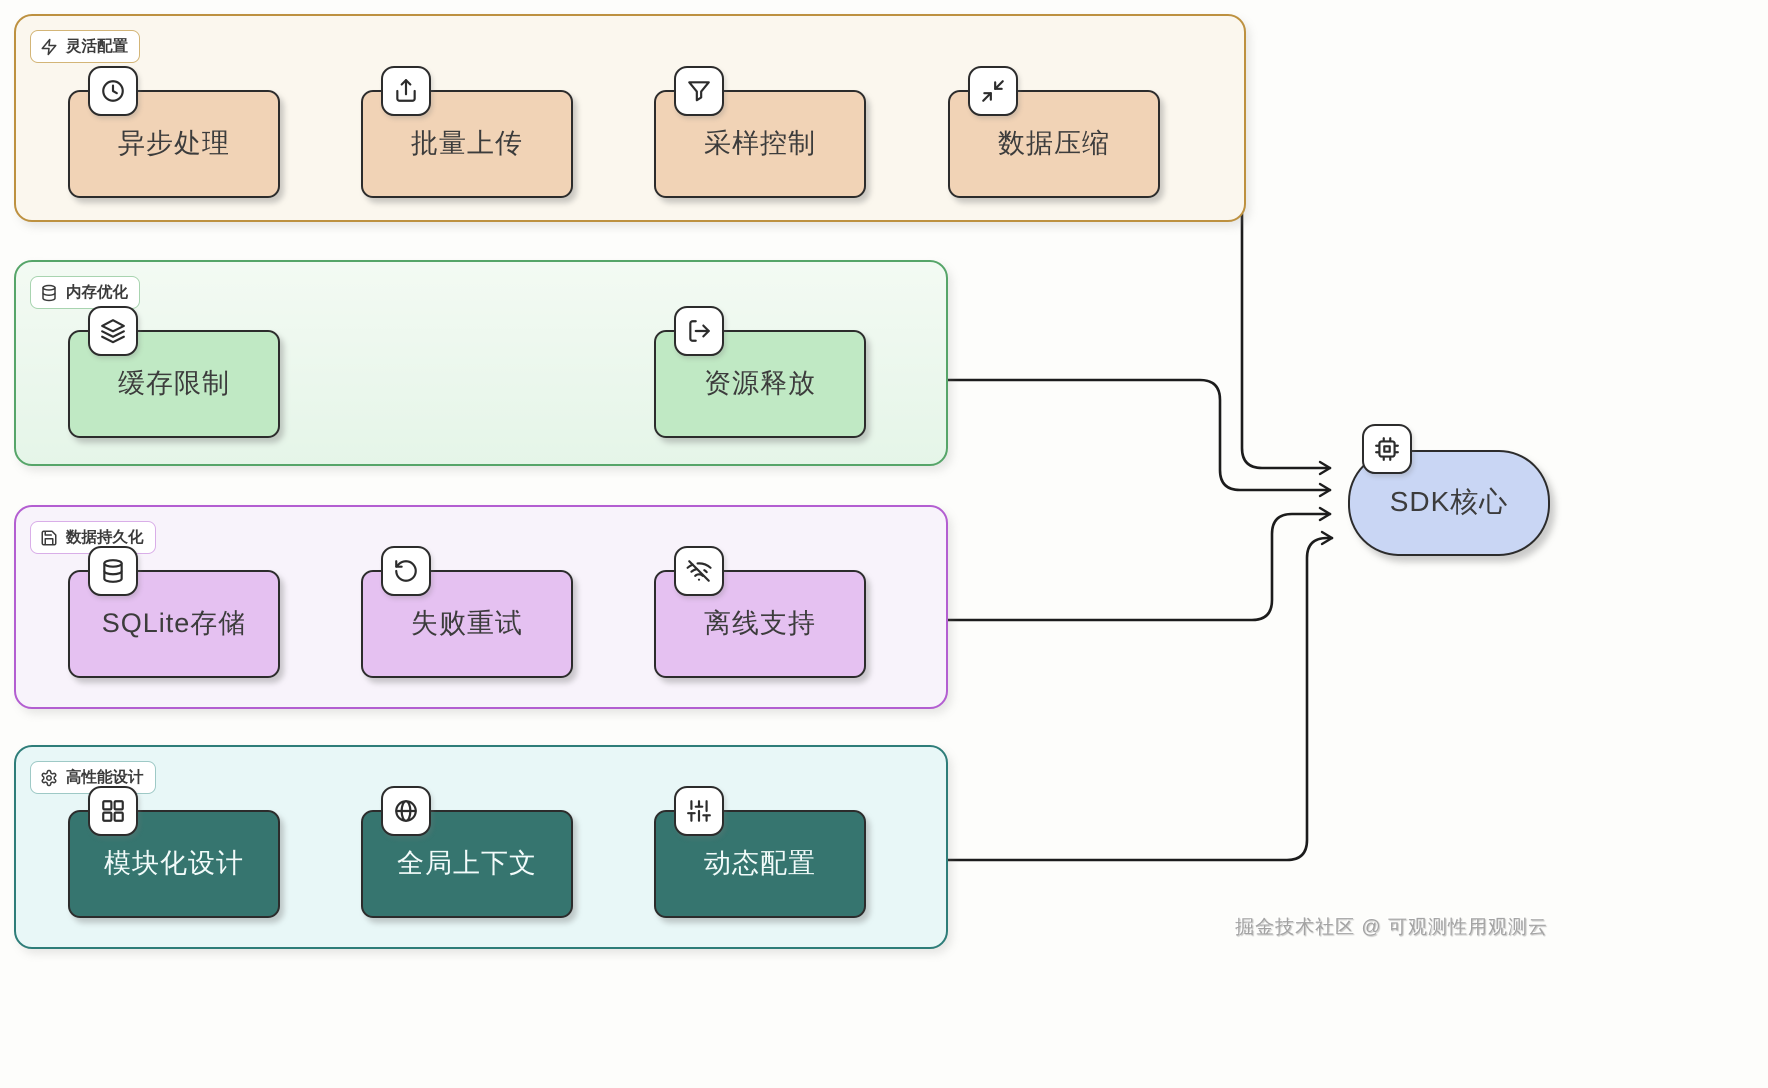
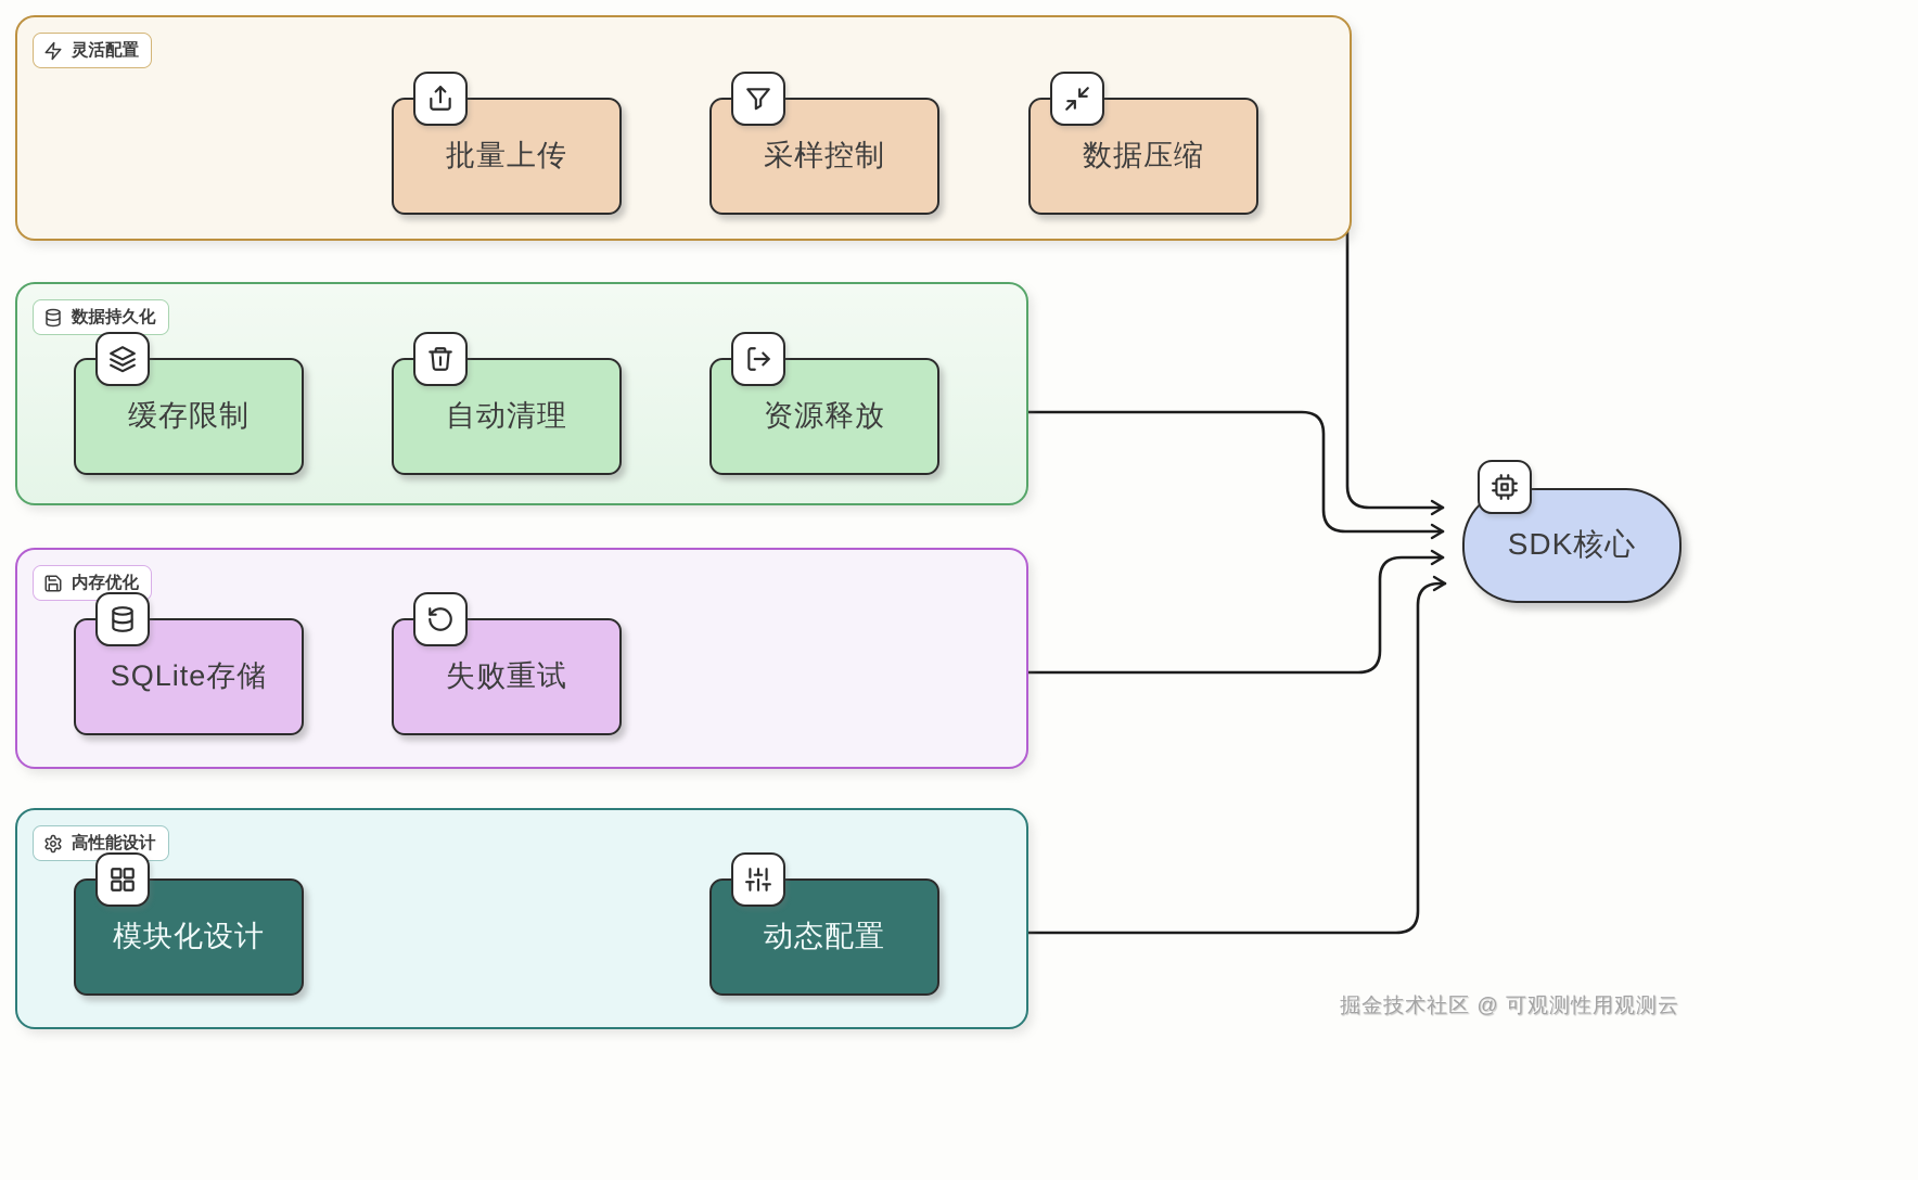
  灵活配置
- 异步处理
  批量上传
  采样控制
  数据压缩
- 内存优化
+ 数据持久化
  缓存限制
+ 自动清理
  资源释放
- 数据持久化
+ 内存优化
  SQLite存储
  失败重试
- 离线支持
  高性能设计
  模块化设计
- 全局上下文
  动态配置
  SDK核心
  掘金技术社区 @ 可观测性用观测云
